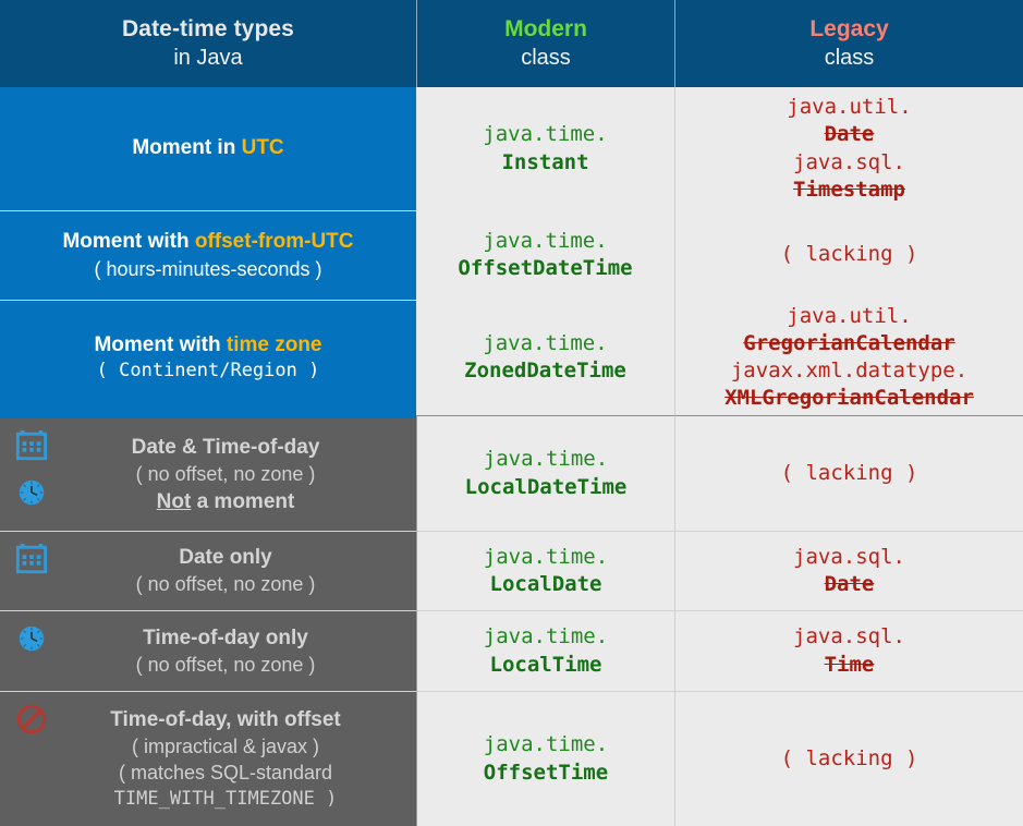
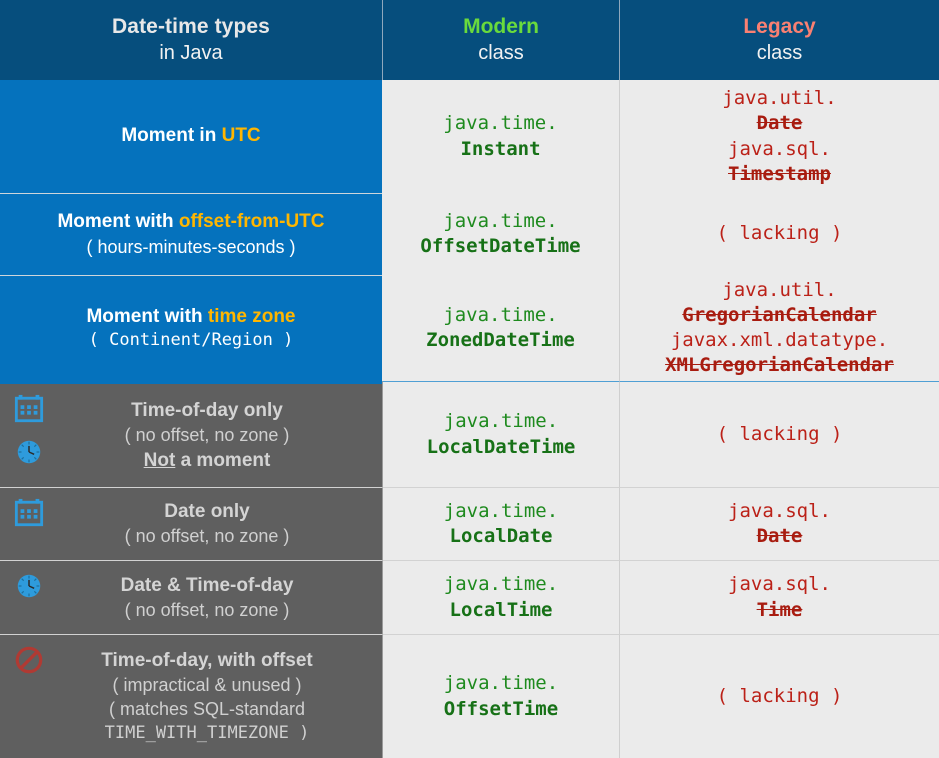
  Date-time types
  in Java
  Modern
  class
  Legacy
  class
  Moment in UTC
  java.time.
  Instant
  java.util.
  Date
  java.sql.
  Timestamp
  Moment with offset-from-UTC
  ( hours-minutes-seconds )
  java.time.
  OffsetDateTime
  ( lacking )
  Moment with time zone
  ( Continent/Region )
  java.time.
  ZonedDateTime
  java.util.
  GregorianCalendar
  javax.xml.datatype.
  XMLGregorianCalendar
- Date & Time-of-day
+ Time-of-day only
  ( no offset, no zone )
  Not a moment
  java.time.
  LocalDateTime
  ( lacking )
  Date only
  ( no offset, no zone )
  java.time.
  LocalDate
  java.sql.
  Date
- Time-of-day only
+ Date & Time-of-day
  ( no offset, no zone )
  java.time.
  LocalTime
  java.sql.
  Time
  Time-of-day, with offset
- ( impractical & javax )
+ ( impractical & unused )
  ( matches SQL-standard
  TIME_WITH_TIMEZONE )
  java.time.
  OffsetTime
  ( lacking )
